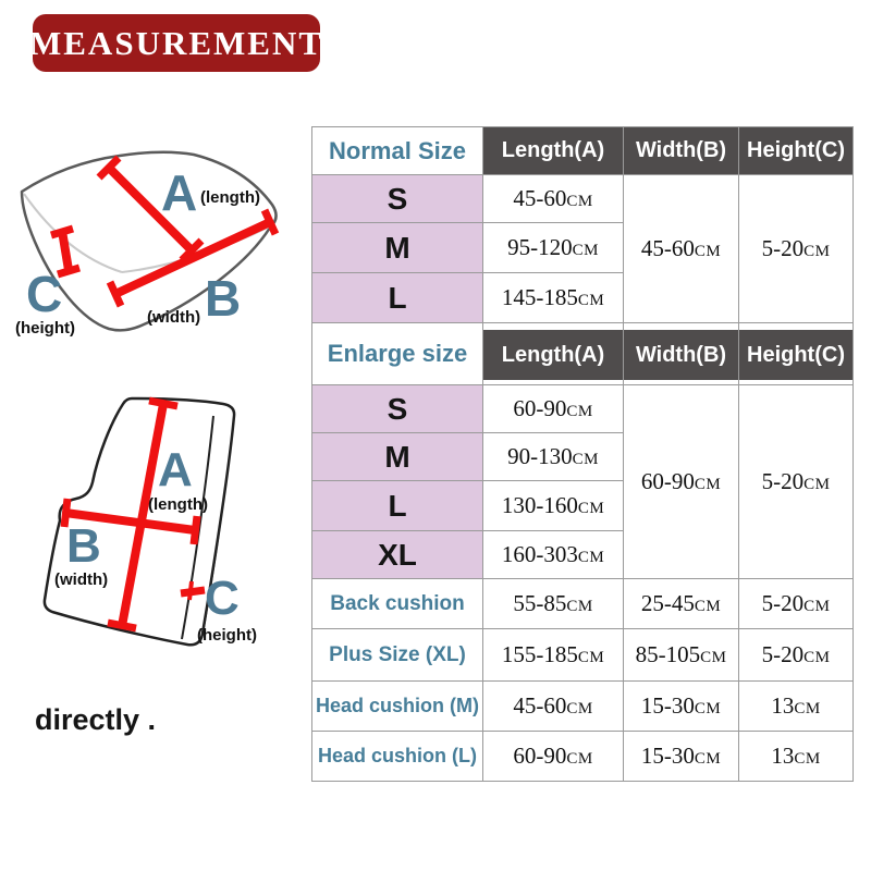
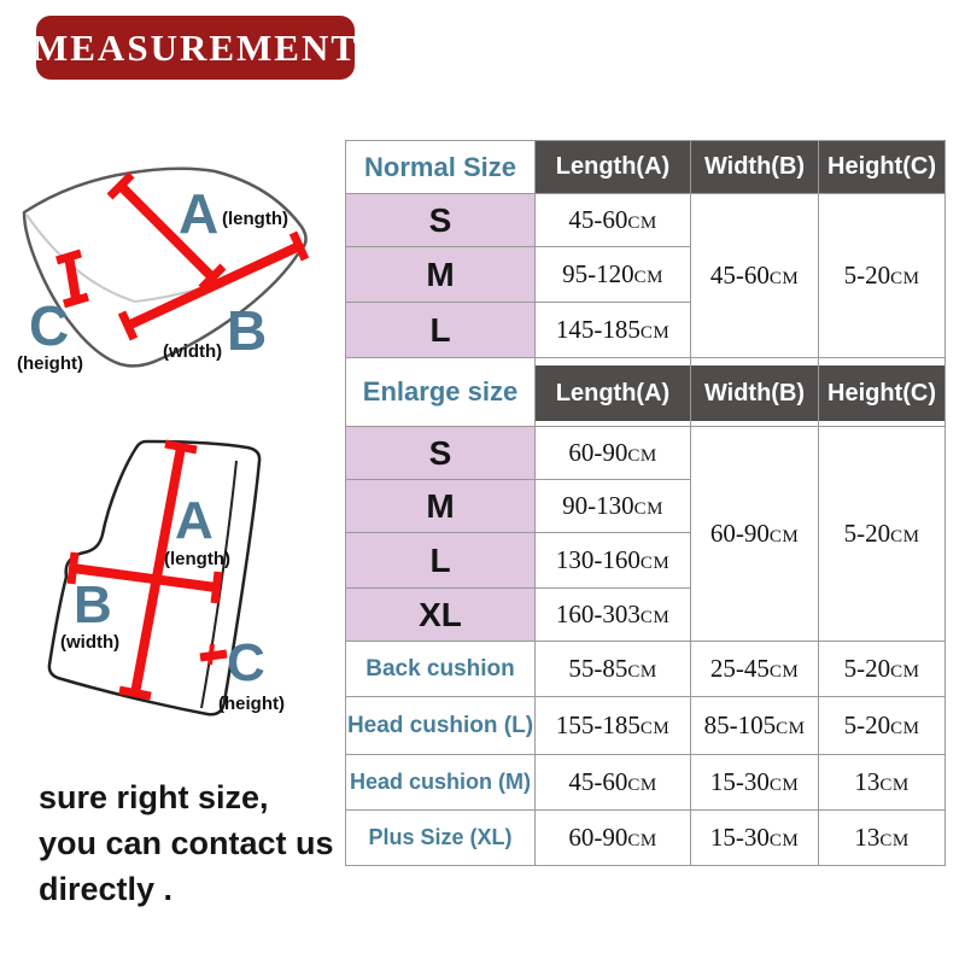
  MEASUREMENT
  A
  (length)
  B
  (width)
  C
  (height)
  A
  (length)
  B
  (width)
  C
  (height)
+ sure right size,
+ you can contact us
  directly .
  Normal Size	Length(A)	Width(B)	Height(C)
  S	45-60CM	45-60CM	5-20CM
  M	95-120CM
  L	145-185CM
  Enlarge size	Length(A)	Width(B)	Height(C)
  S	60-90CM	60-90CM	5-20CM
  M	90-130CM
  L	130-160CM
  XL	160-303CM
  Back cushion	55-85CM	25-45CM	5-20CM
- Plus Size (XL)	155-185CM	85-105CM	5-20CM
+ Head cushion (L)	155-185CM	85-105CM	5-20CM
  Head cushion (M)	45-60CM	15-30CM	13CM
- Head cushion (L)	60-90CM	15-30CM	13CM
+ Plus Size (XL)	60-90CM	15-30CM	13CM
